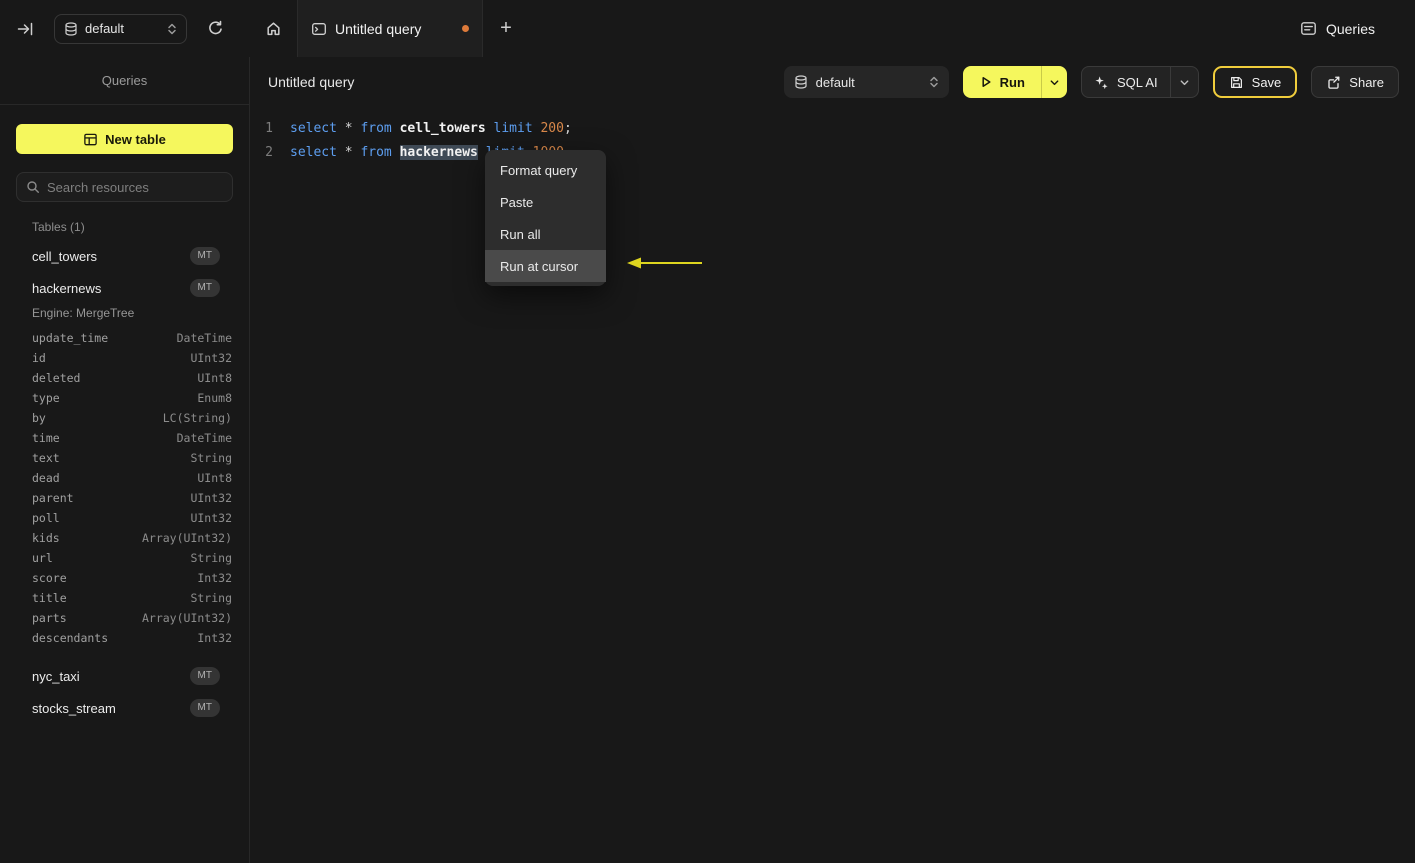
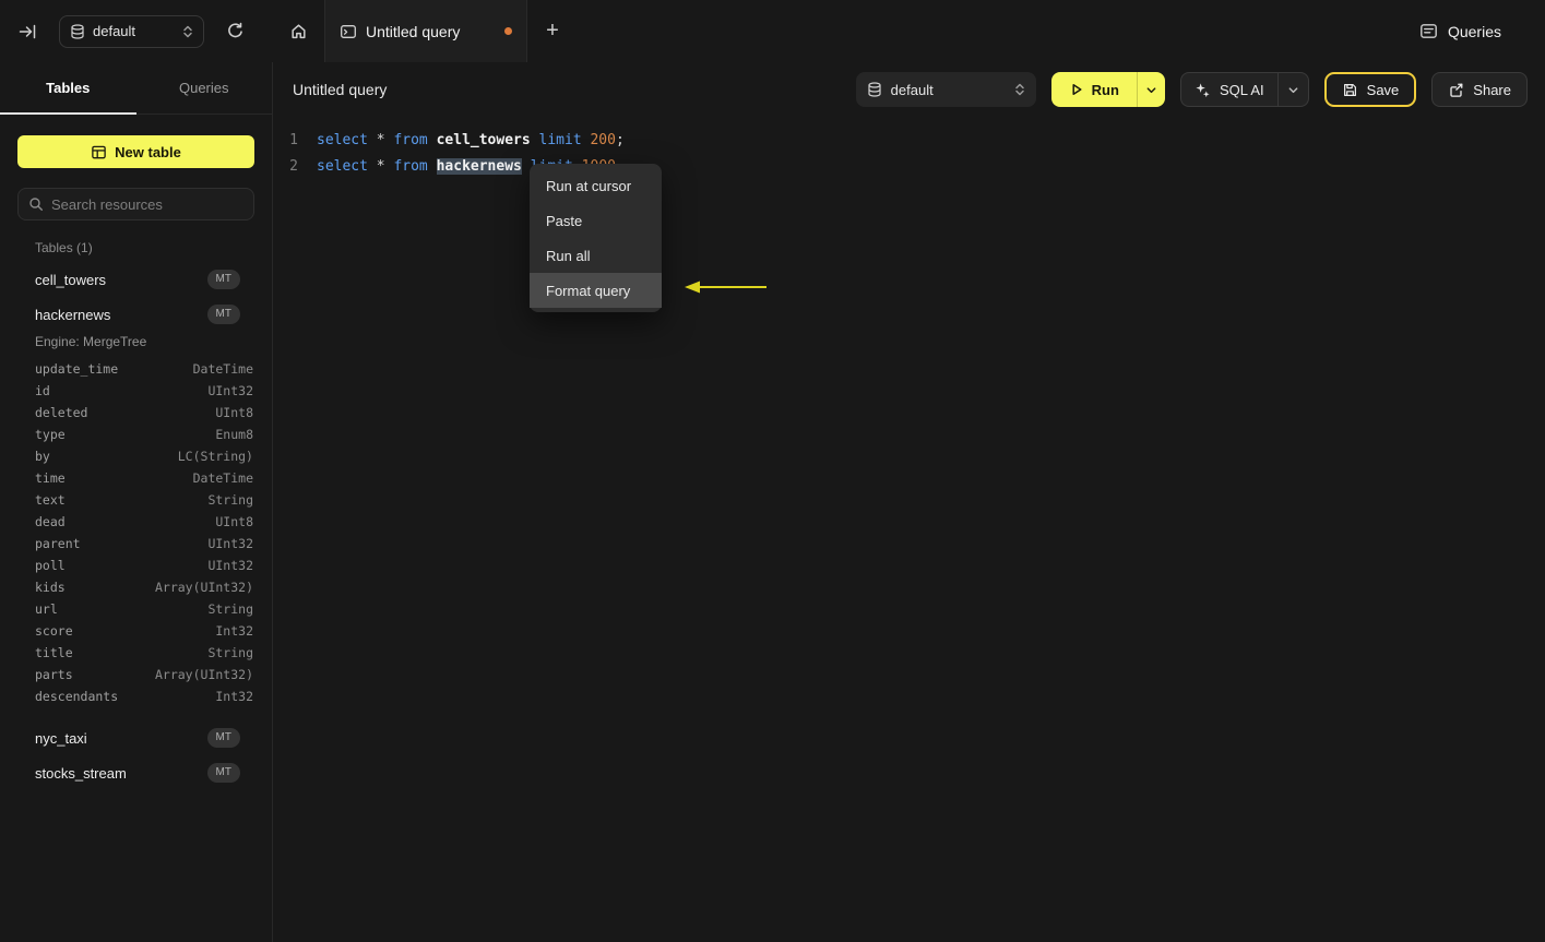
  default
  Untitled query
  +
  Queries
+ Tables
  Queries
  New table
  Search resources
  Tables (1)
  cell_towers
  MT
  hackernews
  MT
  Engine: MergeTree
  update_time
  DateTime
  id
  UInt32
  deleted
  UInt8
  type
  Enum8
  by
  LC(String)
  time
  DateTime
  text
  String
  dead
  UInt8
  parent
  UInt32
  poll
  UInt32
  kids
  Array(UInt32)
  url
  String
  score
  Int32
  title
  String
  parts
  Array(UInt32)
  descendants
  Int32
  nyc_taxi
  MT
  stocks_stream
  MT
  Untitled query
  default
  Run
  SQL AI
  Save
  Share
  1
  select * from cell_towers limit 200;
  2
  select * from hackernews
- Format query
+ Run at cursor
  Paste
  Run all
- Run at cursor
+ Format query
